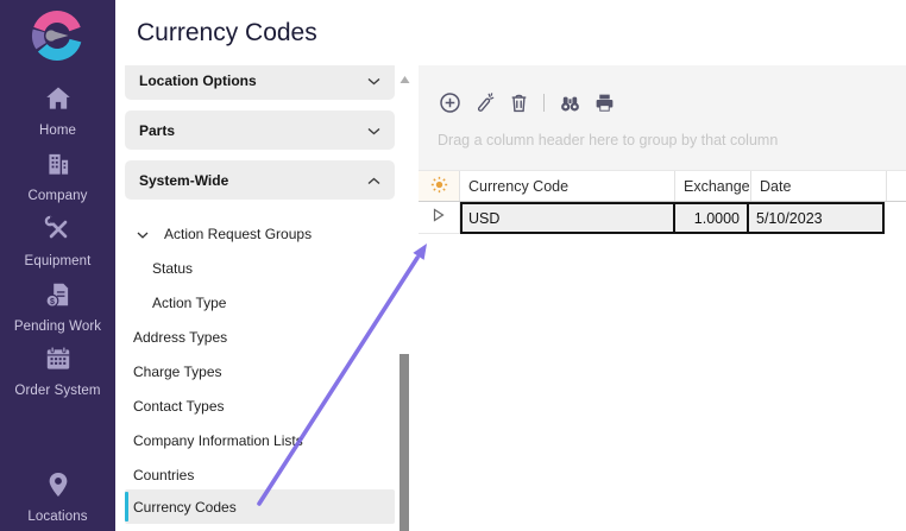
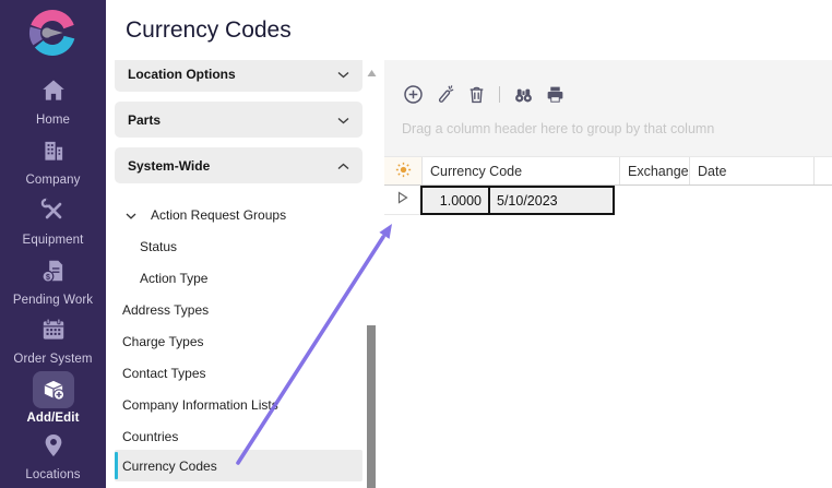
  Home
  Company
  Equipment
  Pending Work
  Order System
+ Add/Edit
  Locations
  Currency Codes
  Location Options
  Parts
  System-Wide
  Action Request Groups
  Status
  Action Type
  Address Types
  Charge Types
  Contact Types
  Company Information List
  Countries
  Currency Codes
  Drag a column header here to group by that column
  Currency Code
  Exchange
  Date
- USD
  1.0000
  5/10/2023
